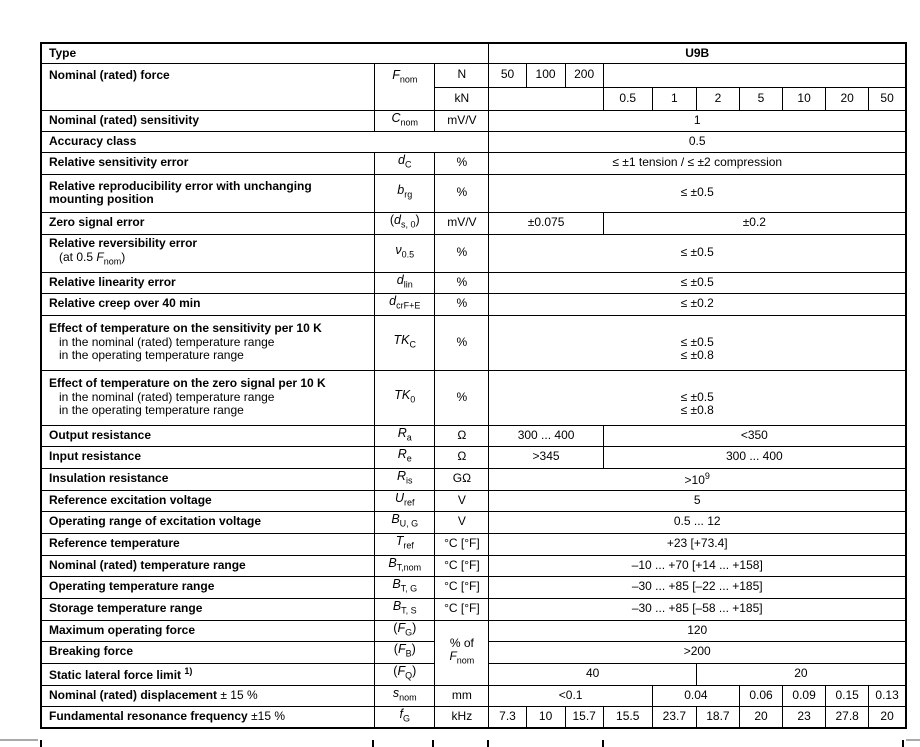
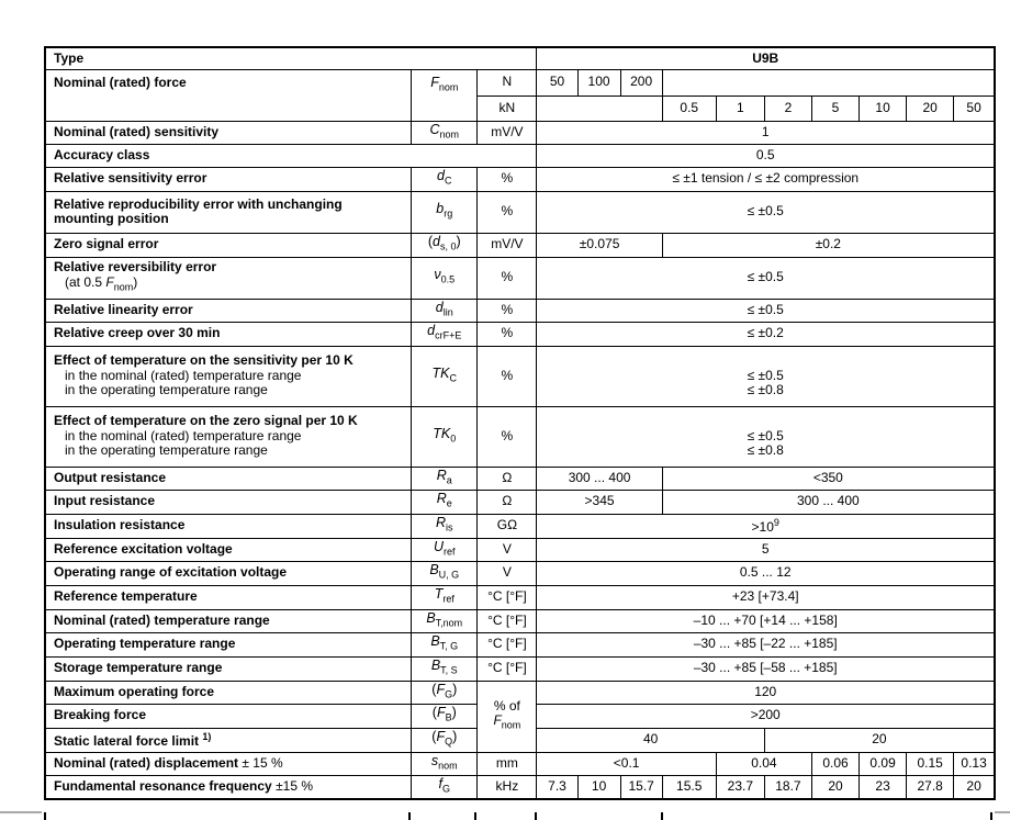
  Type	U9B
  Nominal (rated) force	Fnom	N	50	100	200
  kN		0.5	1	2	5	10	20	50
  Nominal (rated) sensitivity	Cnom	mV/V	1
  Accuracy class	0.5
  Relative sensitivity error	dC	%	≤ ±1 tension / ≤ ±2 compression
  Relative reproducibility error with unchangingmounting position	brg	%	≤ ±0.5
  Zero signal error	(ds, 0)	mV/V	±0.075	±0.2
  Relative reversibility error (at 0.5 Fnom)	ν0.5	%	≤ ±0.5
  Relative linearity error	dlin	%	≤ ±0.5
- Relative creep over 40 min	dcrF+E	%	≤ ±0.2
+ Relative creep over 30 min	dcrF+E	%	≤ ±0.2
  Effect of temperature on the sensitivity per 10 K in the nominal (rated) temperature range in the operating temperature range	TKC	%	≤ ±0.5≤ ±0.8
  Effect of temperature on the zero signal per 10 K in the nominal (rated) temperature range in the operating temperature range	TK0	%	≤ ±0.5≤ ±0.8
  Output resistance	Ra	Ω	300 ... 400	<350
  Input resistance	Re	Ω	>345	300 ... 400
  Insulation resistance	Ris	GΩ	>109
  Reference excitation voltage	Uref	V	5
  Operating range of excitation voltage	BU, G	V	0.5 ... 12
  Reference temperature	Tref	°C [°F]	+23 [+73.4]
  Nominal (rated) temperature range	BT,nom	°C [°F]	–10 ... +70 [+14 ... +158]
  Operating temperature range	BT, G	°C [°F]	–30 ... +85 [–22 ... +185]
  Storage temperature range	BT, S	°C [°F]	–30 ... +85 [–58 ... +185]
  Maximum operating force	(FG)	% ofFnom	120
  Breaking force	(FB)	>200
  Static lateral force limit 1)	(FQ)	40	20
  Nominal (rated) displacement ± 15 %	snom	mm	<0.1	0.04	0.06	0.09	0.15	0.13
  Fundamental resonance frequency ±15 %	fG	kHz	7.3	10	15.7	15.5	23.7	18.7	20	23	27.8	20
